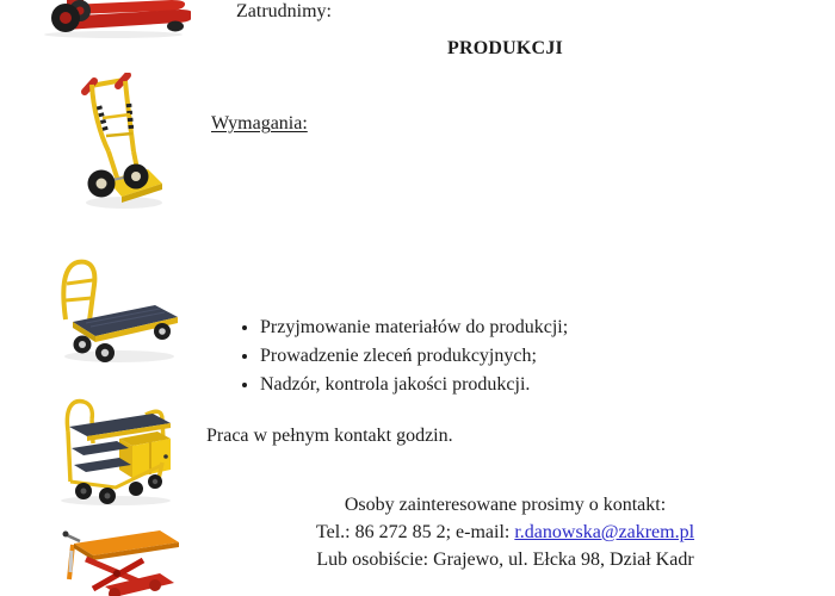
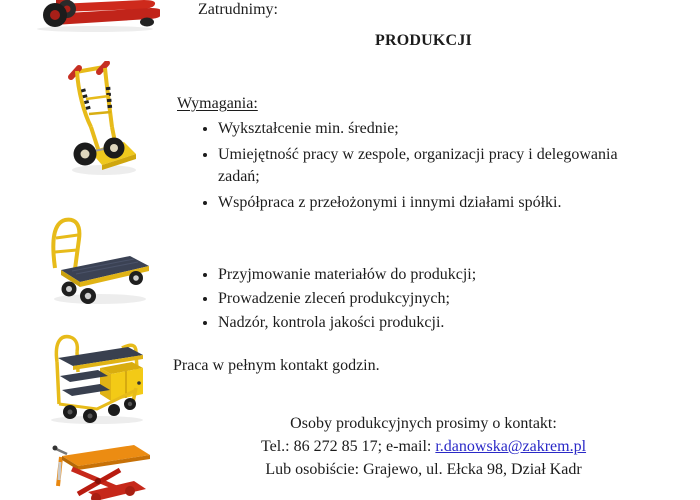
  Zatrudnimy:
  PRODUKCJI
  Wymagania:
+ Wykształcenie min. średnie;
+ Umiejętność pracy w zespole, organizacji pracy i delegowania zadań;
+ Współpraca z przełożonymi i innymi działami spółki.
  Przyjmowanie materiałów do produkcji;
  Prowadzenie zleceń produkcyjnych;
  Nadzór, kontrola jakości produkcji.
  Praca w pełnym kontakt godzin.
- Osoby zainteresowane prosimy o kontakt:
+ Osoby produkcyjnych prosimy o kontakt:
- Tel.: 86 272 85 2; e-mail: r.danowska@zakrem.pl
+ Tel.: 86 272 85 17; e-mail: r.danowska@zakrem.pl
  Lub osobiście: Grajewo, ul. Ełcka 98, Dział Kadr
